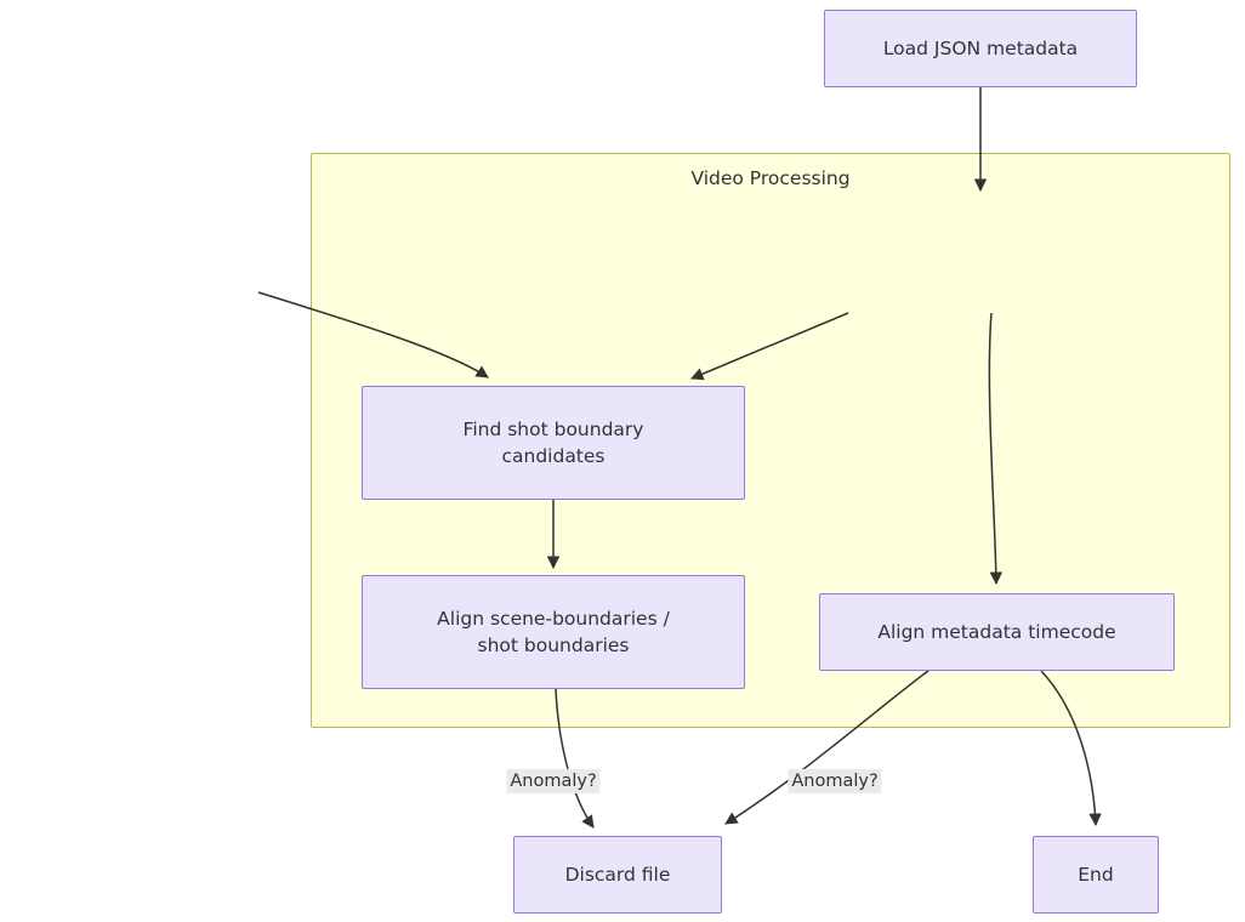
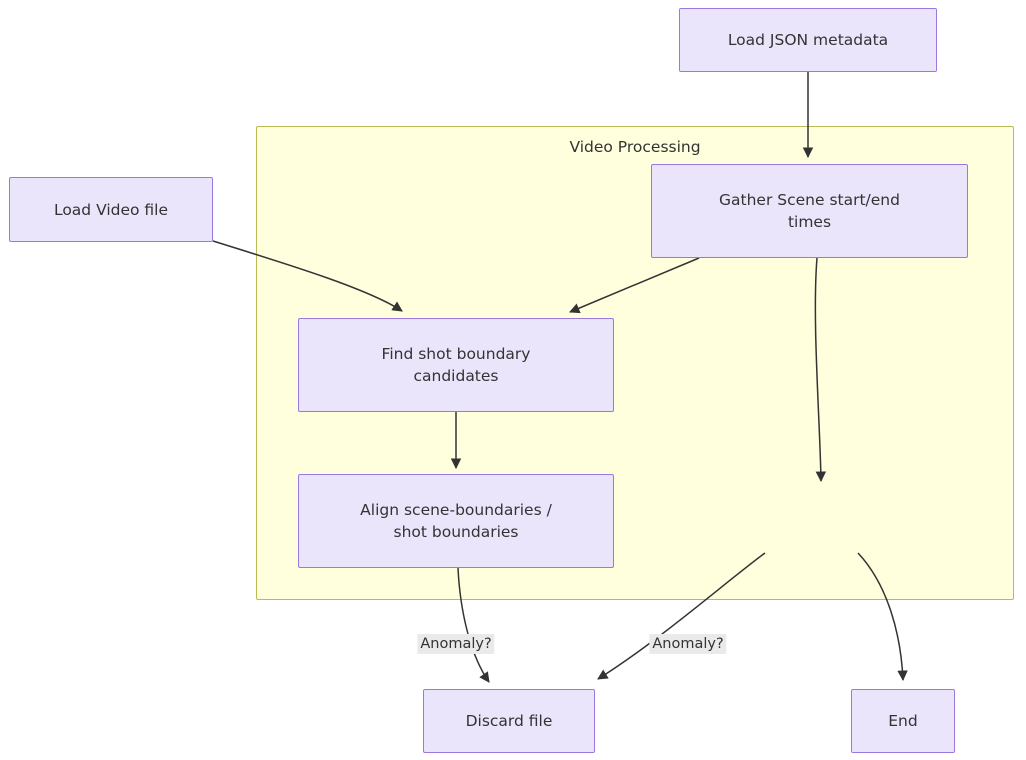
  Video Processing
  Load JSON metadata
+ Load Video file
+ Gather Scene start/end
+ times
  Find shot boundary
  candidates
  Align scene-boundaries /
  shot boundaries
- Align metadata timecode
  Discard file
  End
  Anomaly?
  Anomaly?
